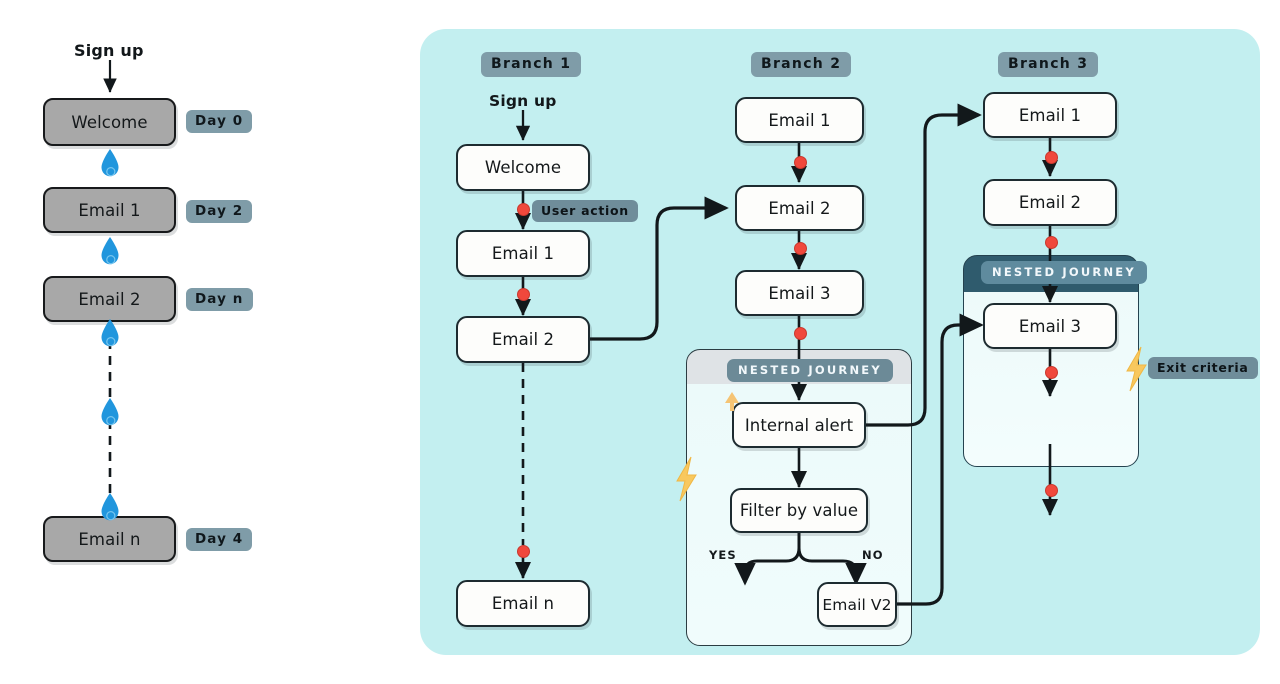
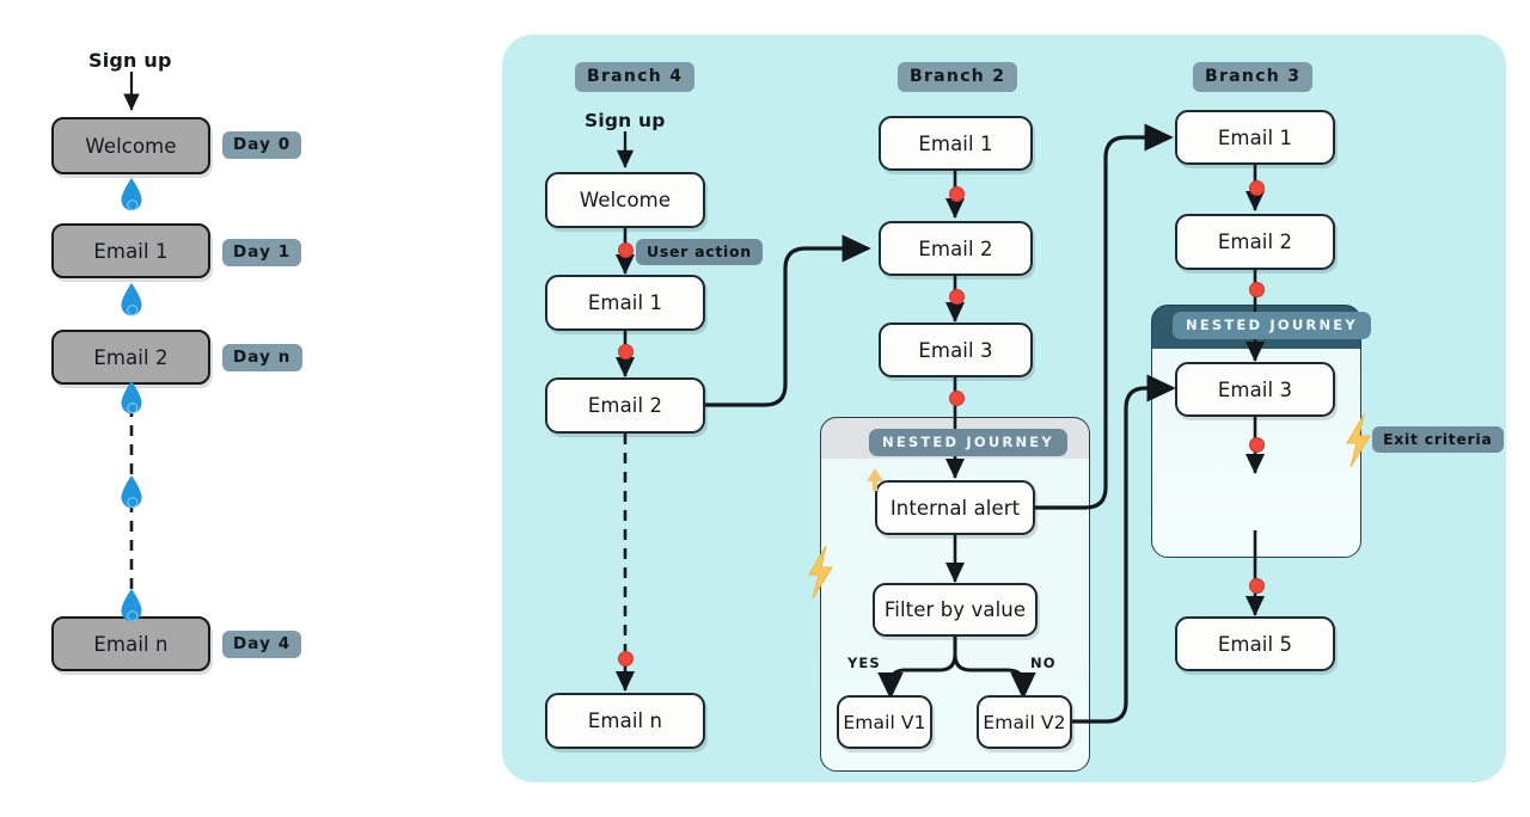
  Sign up
  Welcome
  Day 0
  Email 1
- Day 2
+ Day 1
  Email 2
  Day n
  Email n
  Day 4
- Branch 1
+ Branch 4
  Sign up
  Welcome
  User action
  Email 1
  Email 2
  Email n
  Branch 2
  Email 1
  Email 2
  Email 3
  NESTED JOURNEY
  Internal alert
  Filter by value
  YES
  NO
+ Email V1
  Email V2
  Branch 3
  Email 1
  Email 2
  NESTED JOURNEY
  Email 3
  Exit criteria
+ Email 5
